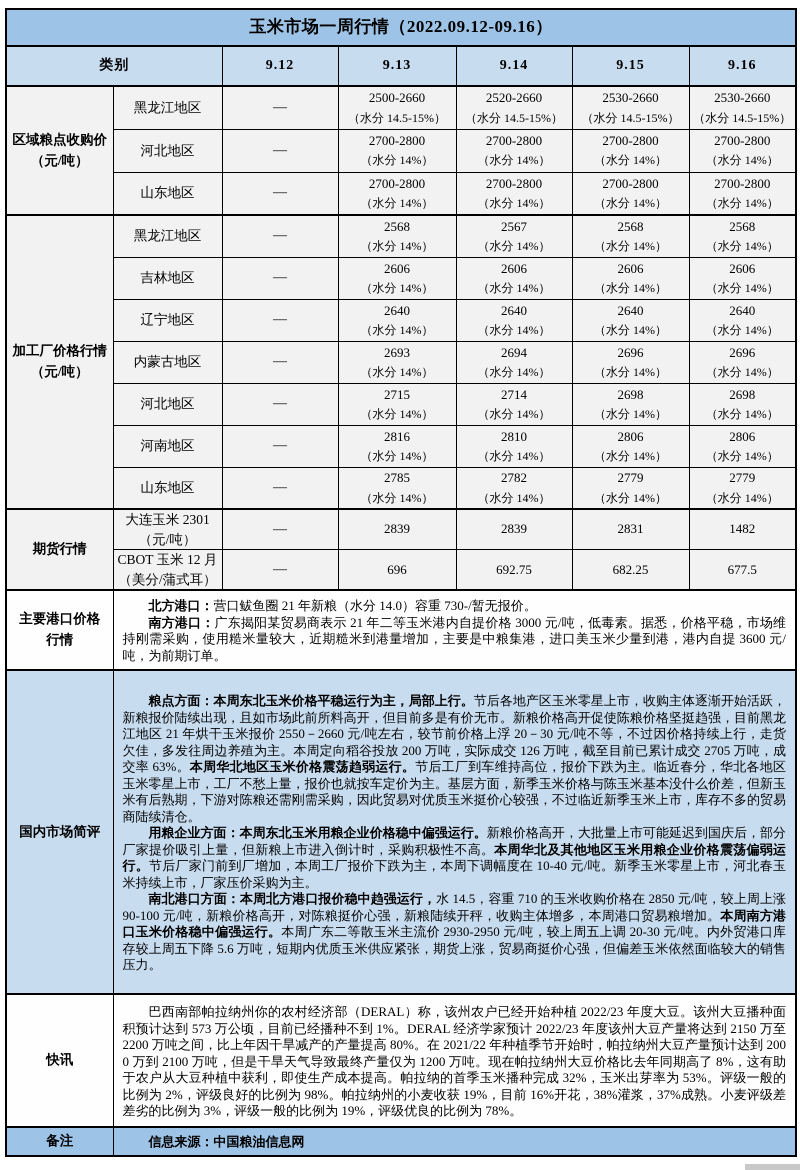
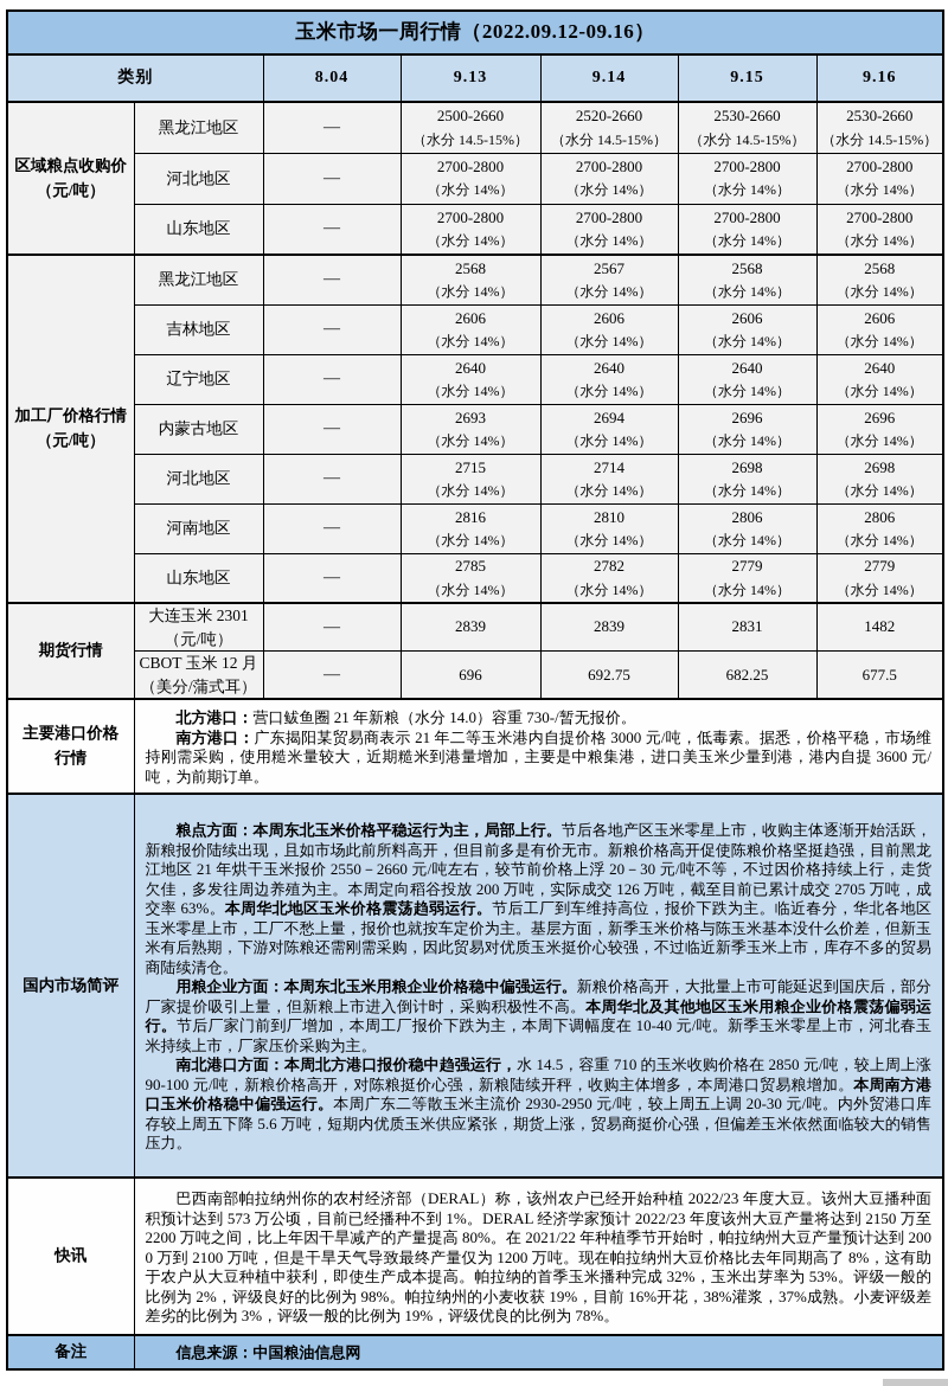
  玉米市场一周行情（2022.09.12-09.16）
- 类别	9.12	9.13	9.14	9.15	9.16
+ 类别	8.04	9.13	9.14	9.15	9.16
  区域粮点收购价 （元/吨）	黑龙江地区	—	2500-2660（水分 14.5-15%）	2520-2660（水分 14.5-15%）	2530-2660（水分 14.5-15%）	2530-2660（水分 14.5-15%）
  河北地区	—	2700-2800（水分 14%）	2700-2800（水分 14%）	2700-2800（水分 14%）	2700-2800（水分 14%）
  山东地区	—	2700-2800（水分 14%）	2700-2800（水分 14%）	2700-2800（水分 14%）	2700-2800（水分 14%）
  加工厂价格行情 （元/吨）	黑龙江地区	—	2568（水分 14%）	2567（水分 14%）	2568（水分 14%）	2568（水分 14%）
  吉林地区	—	2606（水分 14%）	2606（水分 14%）	2606（水分 14%）	2606（水分 14%）
  辽宁地区	—	2640（水分 14%）	2640（水分 14%）	2640（水分 14%）	2640（水分 14%）
  内蒙古地区	—	2693（水分 14%）	2694（水分 14%）	2696（水分 14%）	2696（水分 14%）
  河北地区	—	2715（水分 14%）	2714（水分 14%）	2698（水分 14%）	2698（水分 14%）
  河南地区	—	2816（水分 14%）	2810（水分 14%）	2806（水分 14%）	2806（水分 14%）
  山东地区	—	2785（水分 14%）	2782（水分 14%）	2779（水分 14%）	2779（水分 14%）
  期货行情	大连玉米 2301 （元/吨）	—	2839	2839	2831	1482
  CBOT 玉米 12 月 （美分/蒲式耳）	—	696	692.75	682.25	677.5
  主要港口价格 行情	北方港口：营口鲅鱼圈 21 年新粮（水分 14.0）容重 730-/暂无报价。南方港口：广东揭阳某贸易商表示 21 年二等玉米港内自提价格 3000 元/吨，低毒素。据悉，价格平稳，市场维持刚需采购，使用糙米量较大，近期糙米到港量增加，主要是中粮集港，进口美玉米少量到港，港内自提 3600 元/吨，为前期订单。
  国内市场简评	粮点方面：本周东北玉米价格平稳运行为主，局部上行。节后各地产区玉米零星上市，收购主体逐渐开始活跃，新粮报价陆续出现，且如市场此前所料高开，但目前多是有价无市。新粮价格高开促使陈粮价格坚挺趋强，目前黑龙江地区 21 年烘干玉米报价 2550－2660 元/吨左右，较节前价格上浮 20－30 元/吨不等，不过因价格持续上行，走货欠佳，多发往周边养殖为主。本周定向稻谷投放 200 万吨，实际成交 126 万吨，截至目前已累计成交 2705 万吨，成交率 63%。本周华北地区玉米价格震荡趋弱运行。节后工厂到车维持高位，报价下跌为主。临近春分，华北各地区玉米零星上市，工厂不愁上量，报价也就按车定价为主。基层方面，新季玉米价格与陈玉米基本没什么价差，但新玉米有后熟期，下游对陈粮还需刚需采购，因此贸易对优质玉米挺价心较强，不过临近新季玉米上市，库存不多的贸易商陆续清仓。用粮企业方面：本周东北玉米用粮企业价格稳中偏强运行。新粮价格高开，大批量上市可能延迟到国庆后，部分厂家提价吸引上量，但新粮上市进入倒计时，采购积极性不高。本周华北及其他地区玉米用粮企业价格震荡偏弱运行。节后厂家门前到厂增加，本周工厂报价下跌为主，本周下调幅度在 10-40 元/吨。新季玉米零星上市，河北春玉米持续上市，厂家压价采购为主。南北港口方面：本周北方港口报价稳中趋强运行，水 14.5，容重 710 的玉米收购价格在 2850 元/吨，较上周上涨 90-100 元/吨，新粮价格高开，对陈粮挺价心强，新粮陆续开秤，收购主体增多，本周港口贸易粮增加。本周南方港口玉米价格稳中偏强运行。本周广东二等散玉米主流价 2930-2950 元/吨，较上周五上调 20-30 元/吨。内外贸港口库存较上周五下降 5.6 万吨，短期内优质玉米供应紧张，期货上涨，贸易商挺价心强，但偏差玉米依然面临较大的销售压力。
  快讯	巴西南部帕拉纳州你的农村经济部（DERAL）称，该州农户已经开始种植 2022/23 年度大豆。该州大豆播种面积预计达到 573 万公顷，目前已经播种不到 1%。DERAL 经济学家预计 2022/23 年度该州大豆产量将达到 2150 万至 2200 万吨之间，比上年因干旱减产的产量提高 80%。在 2021/22 年种植季节开始时，帕拉纳州大豆产量预计达到 2000 万到 2100 万吨，但是干旱天气导致最终产量仅为 1200 万吨。现在帕拉纳州大豆价格比去年同期高了 8%，这有助于农户从大豆种植中获利，即使生产成本提高。帕拉纳的首季玉米播种完成 32%，玉米出芽率为 53%。评级一般的比例为 2%，评级良好的比例为 98%。帕拉纳州的小麦收获 19%，目前 16%开花，38%灌浆，37%成熟。小麦评级差差劣的比例为 3%，评级一般的比例为 19%，评级优良的比例为 78%。
  备注	信息来源：中国粮油信息网
